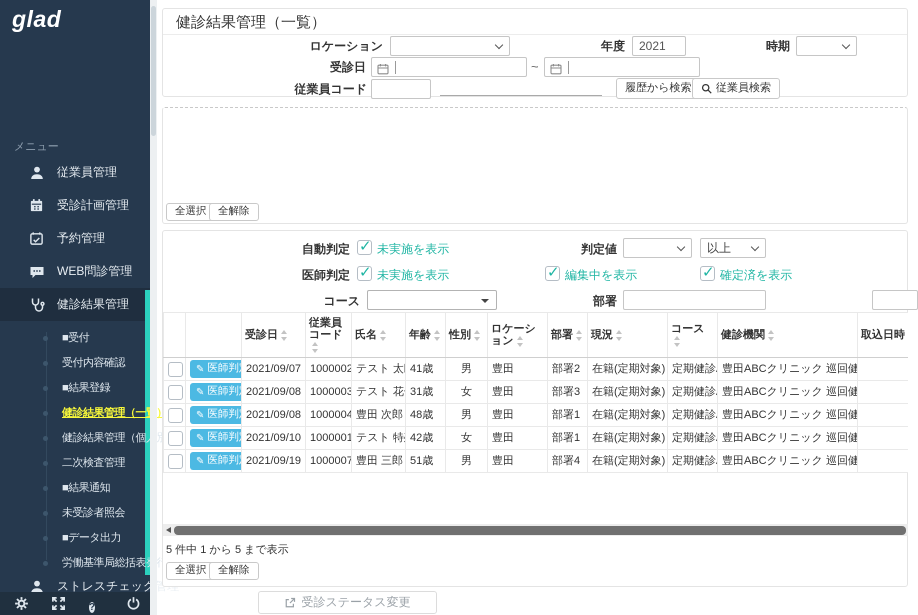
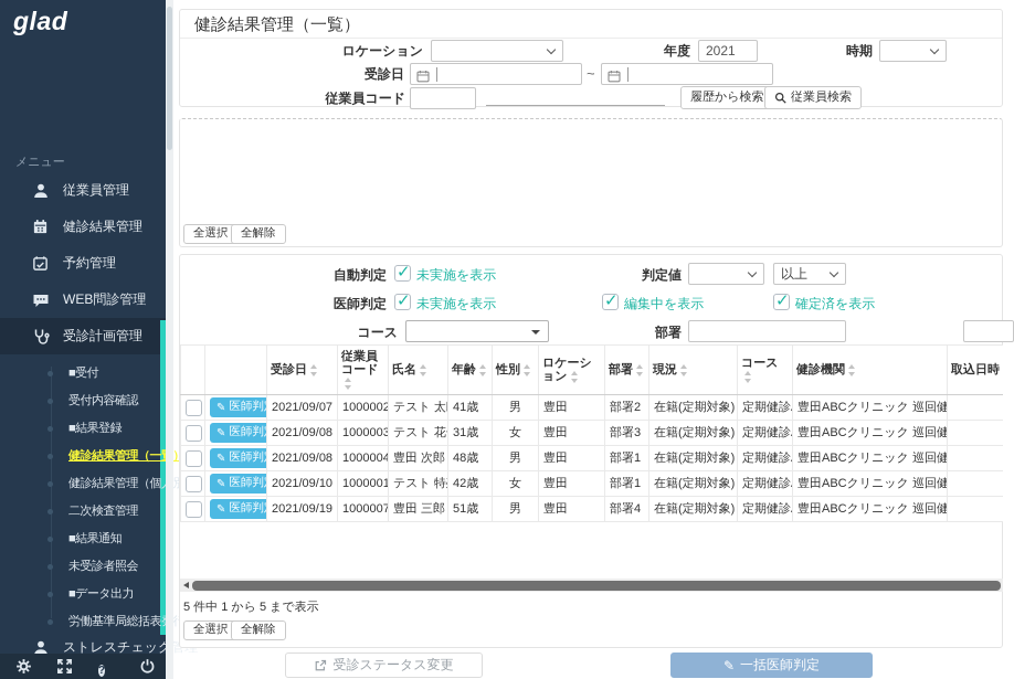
  glad
  メニュー
  従業員管理
- 受診計画管理
+ 健診結果管理
  予約管理
  WEB問診管理
- 健診結果管理
+ 受診計画管理
  ■受付
  受付内容確認
  ■結果登録
  健診結果管理（一
  健診結果管理（個
  二次検査管理
  ■結果通知
  未受診者照会
  ■データ出力
  労働基準局総括表
  ストレスチェッ管
  ?
  健診結果管理（一覧）
  ロケーション
  年度
  2021
  時期
  受診日
  ~
  従業員コード
  履歴から検索
  従業員検索
  全選択
  全解除
  自動判定
  未実施を表示
  判定値
  以上
  医師判定
  未実施を表示
  編集中を表示
  確定済を表示
  コース
  部署
  		受診日	従業員コード	氏名	年齢	性別	ロケーション	部署	現況	コース	健診機関	取込日時
  	✎ 医師判	2021/09/07	1000002	テスト 太	41歳	男	豊田	部署2	在籍(定期対象)	定期健診	豊田ABCクリニック 巡回健
  	✎ 医師判	2021/09/08	1000003	テスト 花	31歳	女	豊田	部署3	在籍(定期対象)	定期健診	豊田ABCクリニック 巡回健
  	✎ 医師判	2021/09/08	1000004	豊田 次郎	48歳	男	豊田	部署1	在籍(定期対象)	定期健診	豊田ABCクリニック 巡回健
  	✎ 医師判	2021/09/10	1000001	テスト 特	42歳	女	豊田	部署1	在籍(定期対象)	定期健診	豊田ABCクリニック 巡回健
  	✎ 医師判	2021/09/19	1000007	豊田 三郎	51歳	男	豊田	部署4	在籍(定期対象)	定期健診	豊田ABCクリニック 巡回健
  5 件中 1 から 5 まで表示
  全選択
  全解除
  受診ステータス変更
+ ✎
+ 一括医師判定
